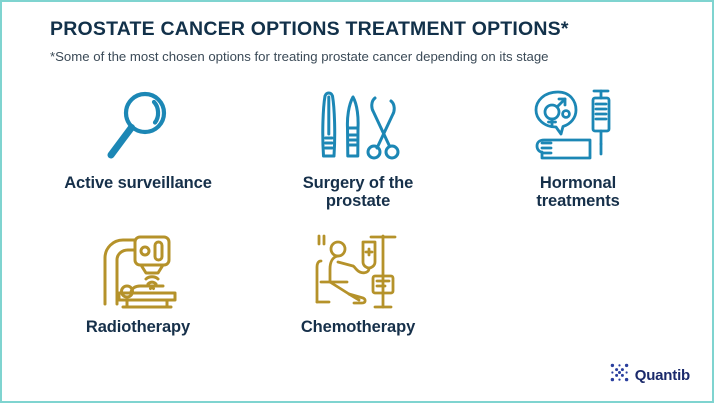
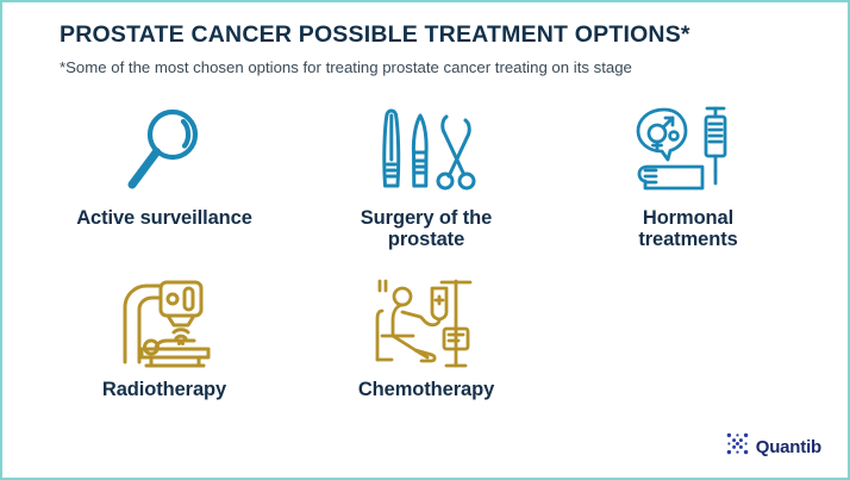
- PROSTATE CANCER OPTIONS TREATMENT OPTIONS*
+ PROSTATE CANCER POSSIBLE TREATMENT OPTIONS*
- *Some of the most chosen options for treating prostate cancer depending on its stage
+ *Some of the most chosen options for treating prostate cancer treating on its stage
  Active surveillance
  Surgery of the prostate
  Hormonal treatments
  Radiotherapy
  Chemotherapy
  Quantib
